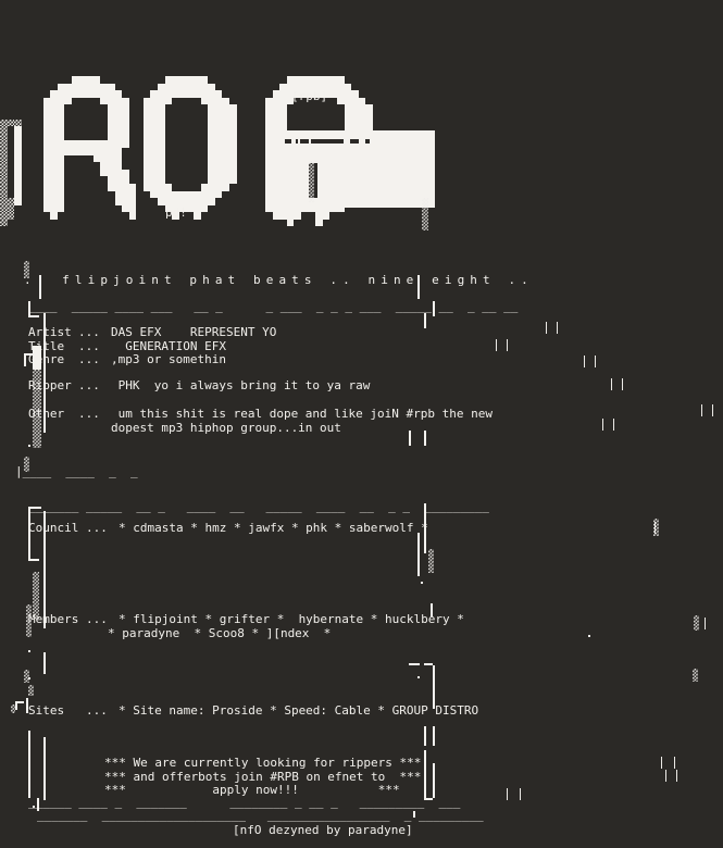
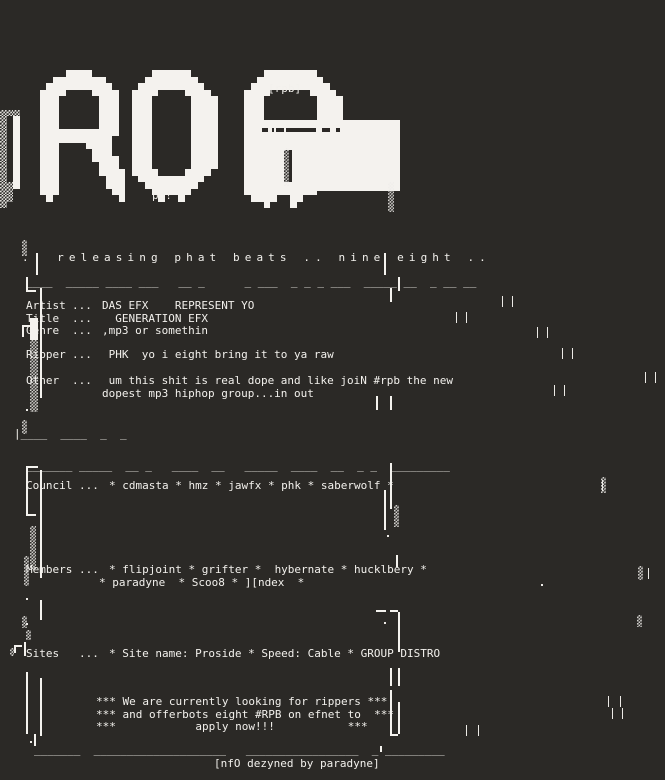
  [rpb]
  pd!
- .. flipjoint phat beats .. nine eight ..
+ .. releasing phat beats .. nine eight ..
  ____ _____ ____ ___ __ _ _ ___ _ _ _ ___ _____ __ _ __ __
  |___ ____ _ _
  _____ _____ __ _ ____ __ _____ ____ __ _ _ _________
- ______ ____ _ _______ ________ _ __ _ _________ ___
  _______ ____________________ _________________ _ _________
  Artist ... DAS EFX REPRESENT YO
  tle ... GENERATION EFX
  nre ... ,mp3 or somethin
- pper ... PHK yo i always bring it to ya raw
+ pper ... PHK yo i eight bring it to ya raw
  her ... um this shit is real dope and like joiN #rpb the new
  dopest mp3 hiphop group...in out
  Council ... * cdmasta * hmz * jawfx * phk * saberwolf
  mbers ... * flipjoint * grifter * hybernate * hucklbery *
  * paradyne * Scoo8 * ][ndex *
  Sites ... * Site name: Proside * Speed: Cable * GROUP DISTRO
  *** We are currently looking for rippers ***
- *** and offerbots join #RPB on efnet to ***
+ *** and offerbots eight #RPB on efnet to **
  *** apply now!!! ***
  [nfO dezyned by paradyne]
